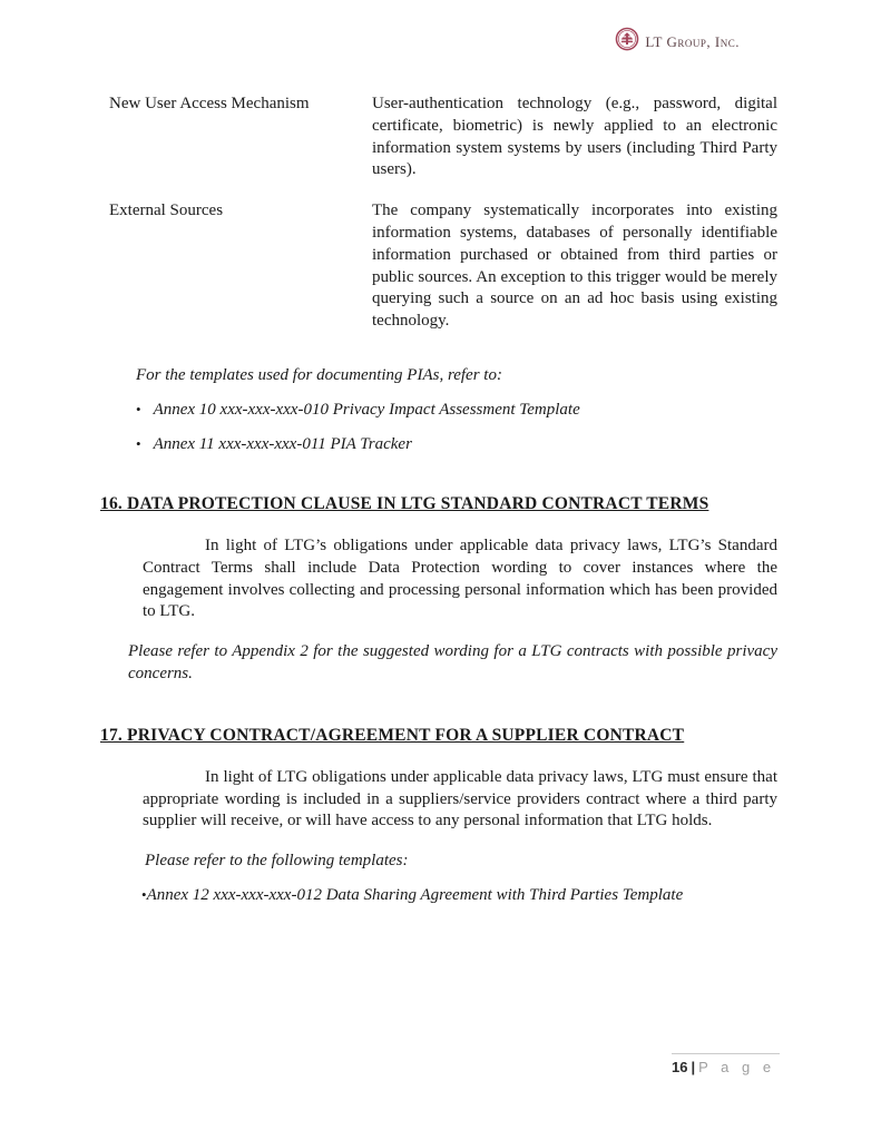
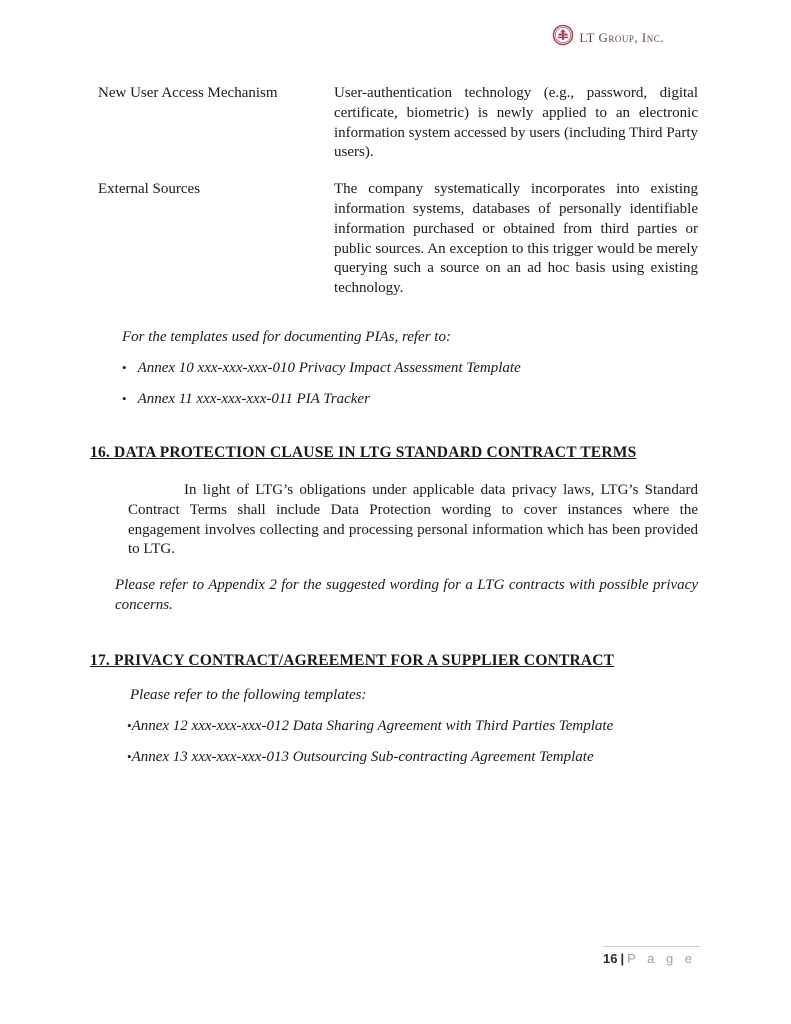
  LT Group, Inc.
  New User Access Mechanism
- User-authentication technology (e.g., password, digital certificate, biometric) is newly applied to an electronic information system systems by users (including Third Party users).
+ User-authentication technology (e.g., password, digital certificate, biometric) is newly applied to an electronic information system accessed by users (including Third Party users).
  External Sources
  The company systematically incorporates into existing information systems, databases of personally identifiable information purchased or obtained from third parties or public sources. An exception to this trigger would be merely querying such a source on an ad hoc basis using existing technology.
  For the templates used for documenting PIAs, refer to:
  •
  Annex 10 xxx-xxx-xxx-010 Privacy Impact Assessment Template
  •
  Annex 11 xxx-xxx-xxx-011 PIA Tracker
  16. DATA PROTECTION CLAUSE IN LTG STANDARD CONTRACT TERMS
  In light of LTG’s obligations under applicable data privacy laws, LTG’s Standard Contract Terms shall include Data Protection wording to cover instances where the engagement involves collecting and processing personal information which has been provided to LTG.
  Please refer to Appendix 2 for the suggested wording for a LTG contracts with possible privacy concerns.
  17. PRIVACY CONTRACT/AGREEMENT FOR A SUPPLIER CONTRACT
- In light of LTG obligations under applicable data privacy laws, LTG must ensure that appropriate wording is included in a suppliers/service providers contract where a third party supplier will receive, or will have access to any personal information that LTG holds.
  Please refer to the following templates:
  •Annex 12 xxx-xxx-xxx-012 Data Sharing Agreement with Third Parties Template
+ •Annex 13 xxx-xxx-xxx-013 Outsourcing Sub-contracting Agreement Template
  16 | P a g e
